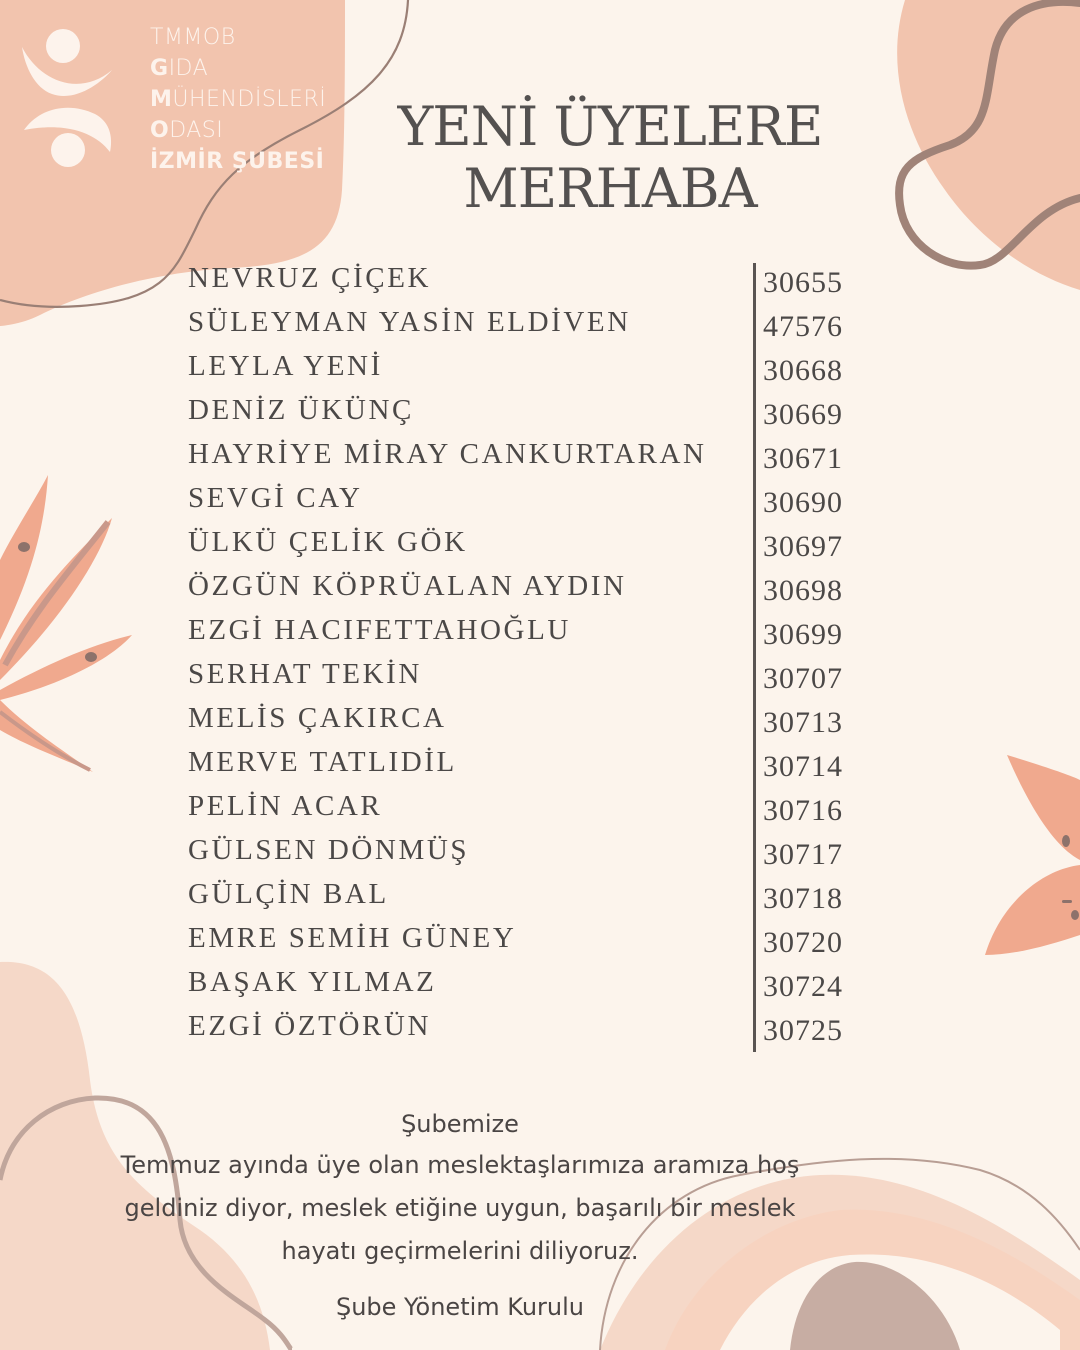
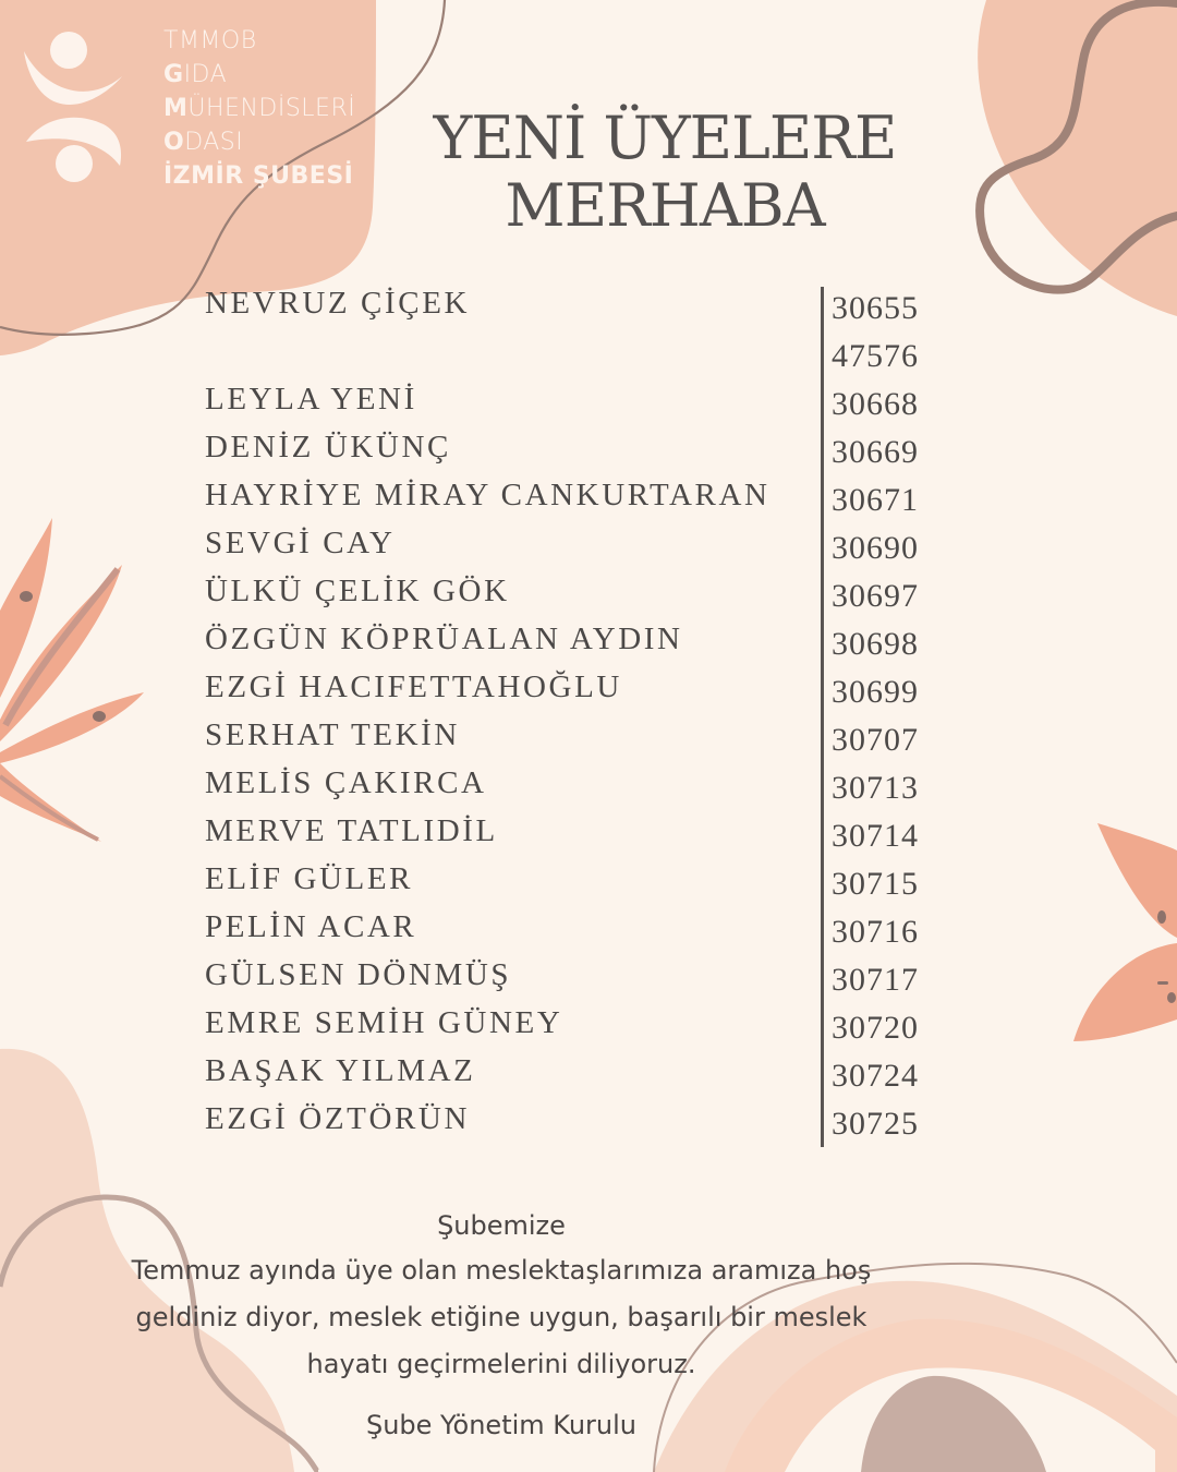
  TMMOB
  GIDA
  MÜHENDİSLERİ
  ODASI
  İZMİR ŞUBESİ
  YENİ ÜYELERE
  MERHABA
  NEVRUZ ÇİÇEK
  30655
- SÜLEYMAN YASİN ELDİVEN
  47576
  LEYLA YENİ
  30668
  DENİZ ÜKÜNÇ
  30669
  HAYRİYE MİRAY CANKURTARAN
  30671
  SEVGİ CAY
  30690
  ÜLKÜ ÇELİK GÖK
  30697
  ÖZGÜN KÖPRÜALAN AYDIN
  30698
  EZGİ HACIFETTAHOĞLU
  30699
  SERHAT TEKİN
  30707
  MELİS ÇAKIRCA
  30713
  MERVE TATLIDİL
  30714
+ ELİF GÜLER
+ 30715
  PELİN ACAR
  30716
  GÜLSEN DÖNMÜŞ
  30717
- GÜLÇİN BAL
- 30718
  EMRE SEMİH GÜNEY
  30720
  BAŞAK YILMAZ
  30724
  EZGİ ÖZTÖRÜN
  30725
  Şubemize
  Temmuz ayında üye olan meslektaşlarımıza aramıza hoş
  geldiniz diyor, meslek etiğine uygun, başarılı bir meslek
  hayatı geçirmelerini diliyoruz.
  Şube Yönetim Kurulu
